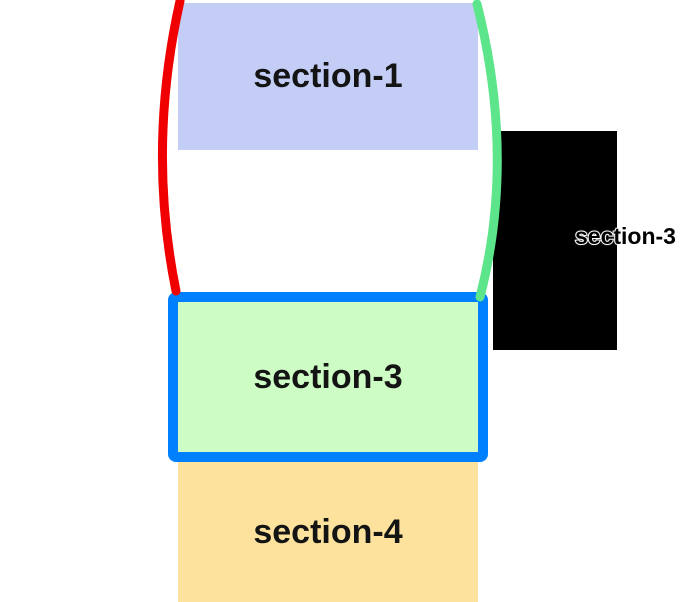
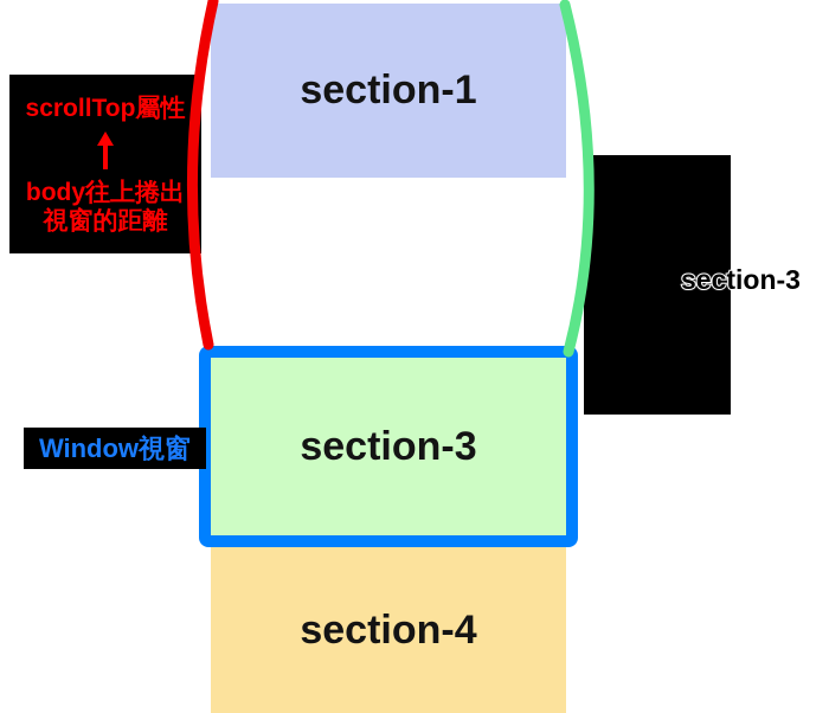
  section-1
  section-3
  section-4
+ scrollTop屬性
+ body往上捲出
+ 視窗的距離
+ Window視窗
  section-3
